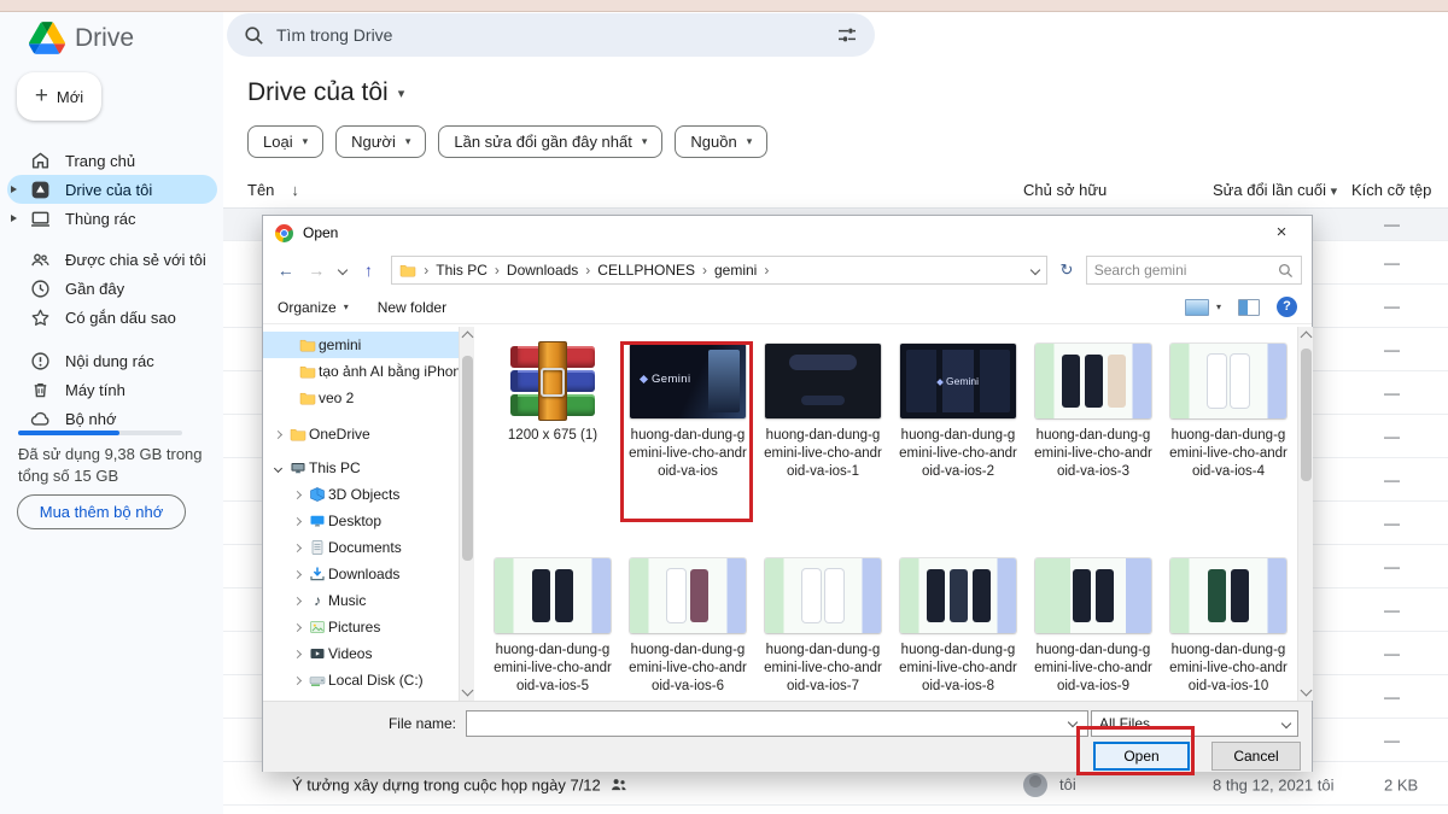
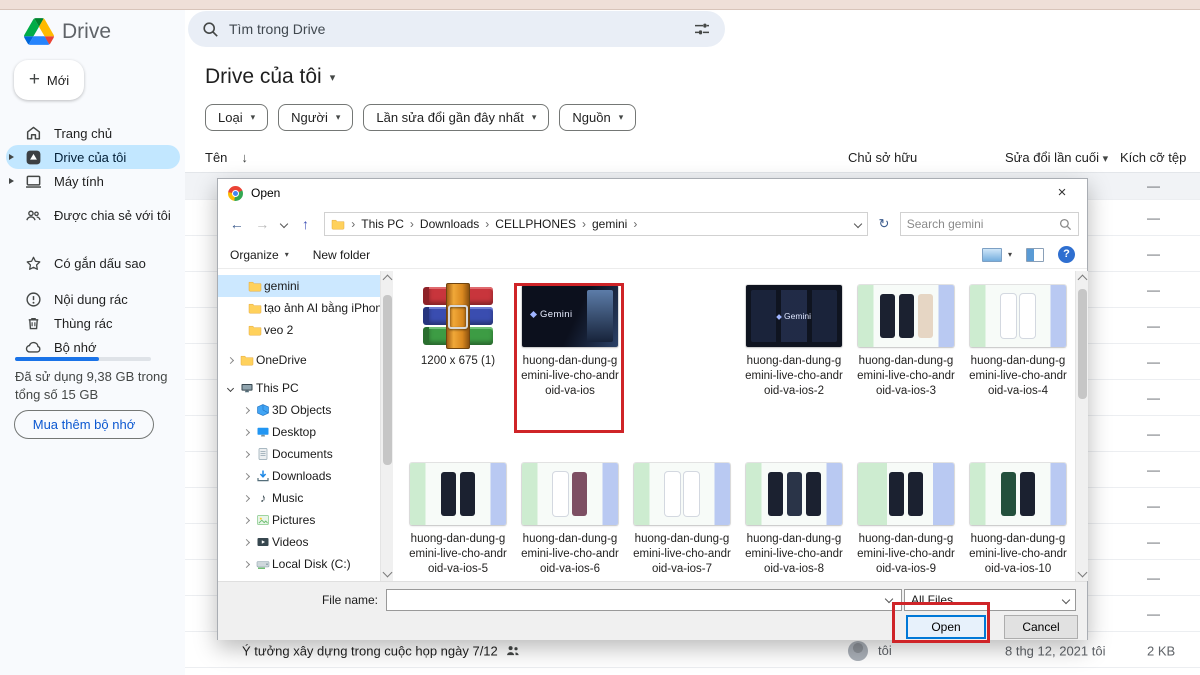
  Drive
  +
  Mới
  Trang chủ
  Drive của tôi
- Thùng rác
+ Máy tính
  Được chia sẻ với tôi
- Gần đây
  Có gắn dấu sao
  Nội dung rác
- Máy tính
+ Thùng rác
  Bộ nhớ
  Đã sử dụng 9,38 GB trong
  tổng số 15 GB
  Mua thêm bộ nhớ
  Drive của tôi
  ▾
  Loại
  ▾
  Người
  ▾
  Lần sửa đổi gần đây nhất
  ▾
  Nguồn
  ▾
  Tên
  ↓
  Chủ sở hữu
  Sửa đổi lần cuối ▾
  Kích cỡ tệp
  —
  —
  —
  —
  —
  —
  —
  —
  —
  —
  —
  —
  —
  Ý tưởng xây dựng trong cuộc họp ngày 7/12
  tôi
  8 thg 12, 2021 tôi
  2 KB
  Tìm trong Drive
  Open
  ×
  ←
  →
  ↑
  ›
  This PC
  ›
  Downloads
  ›
  CELLPHONES
  ›
  gemini
  ›
  ↻
  Search gemini
  Organize
  ▾
  New folder
  ▾
  ?
  gemini
  tạo ảnh AI bằng iPhon
  veo 2
  OneDrive
  This PC
  3D Objects
  Desktop
  Documents
  Downloads
  ♪
  Music
  Pictures
  Videos
  Local Disk (C:)
  1200 x 675 (1)
  Gemini
  huong-dan-dung-gemini-live-cho-android-va-ios
- huong-dan-dung-gemini-live-cho-android-va-ios-1
  Gemini
  huong-dan-dung-gemini-live-cho-android-va-ios-2
  huong-dan-dung-gemini-live-cho-android-va-ios-3
  huong-dan-dung-gemini-live-cho-android-va-ios-4
  huong-dan-dung-gemini-live-cho-android-va-ios-5
  huong-dan-dung-gemini-live-cho-android-va-ios-6
  huong-dan-dung-gemini-live-cho-android-va-ios-7
  huong-dan-dung-gemini-live-cho-android-va-ios-8
  huong-dan-dung-gemini-live-cho-android-va-ios-9
  huong-dan-dung-gemini-live-cho-android-va-ios-10
  File name:
  All Files
  Open
  Cancel
